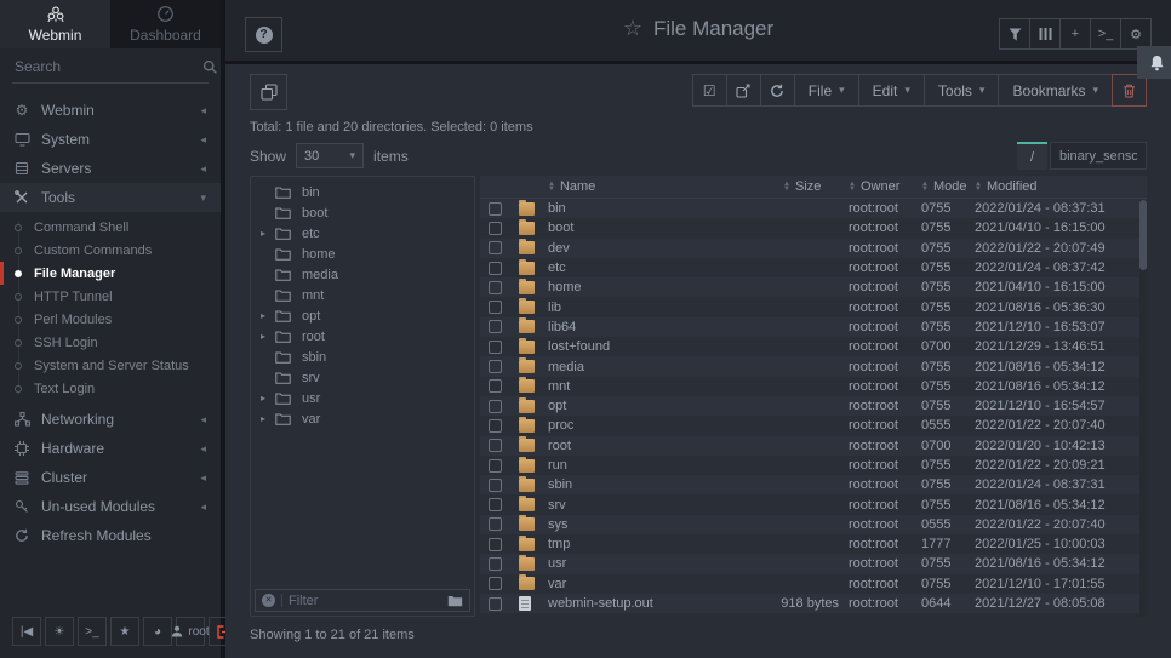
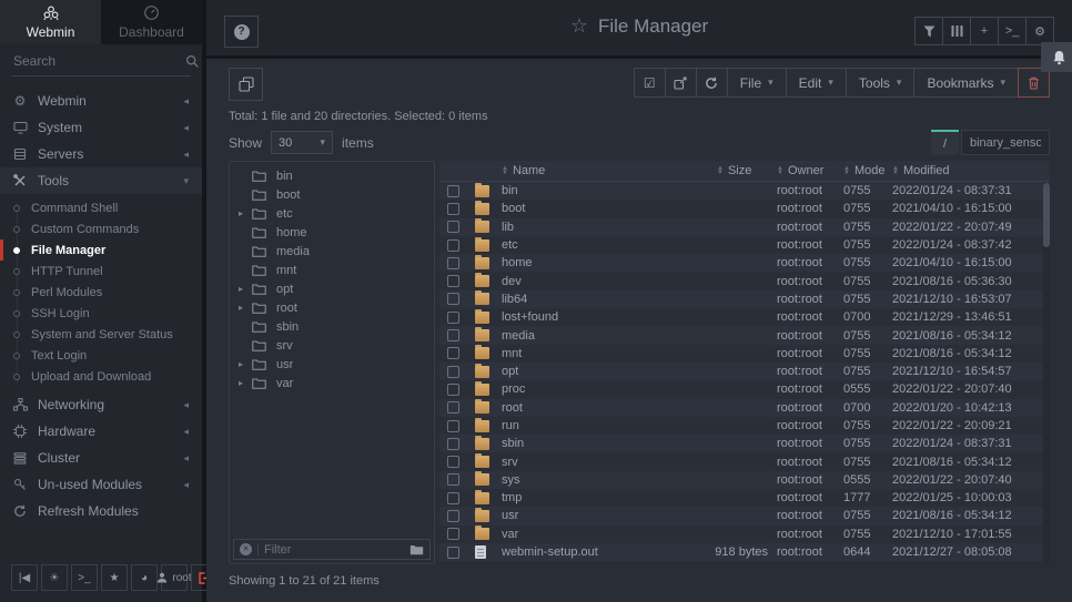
  Webmin
  Dashboard
  Search
  ⚙
  Webmin
  ◂
  System
  ◂
  Servers
  ◂
  Tools
  ▾
  Command Shell
  Custom Commands
  File Manager
  HTTP Tunnel
  Perl Modules
  SSH Login
  System and Server Status
  Text Login
+ Upload and Download
  Networking
  ◂
  Hardware
  ◂
  Cluster
  ◂
  Un-used Modules
  ◂
  Refresh Modules
  |◀
  ☀
  >_
  ★
  ◕
  root
  ?
  ☆
  File Manager
  +
  >_
  ⚙
  ☑
  File
  ▾
  Edit
  ▾
  Tools
  ▾
  Bookmarks
  ▾
  Total: 1 file and 20 directories. Selected: 0 items
  Show
  30
  ▾
  items
  /
  binary_senso
  bin
  boot
  ▸
  etc
  home
  media
  mnt
  ▸
  opt
  ▸
  root
  sbin
  srv
  ▸
  usr
  ▸
  var
  Filter
  Name
  Size
  Owner
  Mode
  Modified
  bin
  root:root
  0755
  2022/01/24 - 08:37:31
  boot
  root:root
  0755
  2021/04/10 - 16:15:00
- dev
+ lib
  root:root
  0755
  2022/01/22 - 20:07:49
  etc
  root:root
  0755
  2022/01/24 - 08:37:42
  home
  root:root
  0755
  2021/04/10 - 16:15:00
- lib
+ dev
  root:root
  0755
  2021/08/16 - 05:36:30
  lib64
  root:root
  0755
  2021/12/10 - 16:53:07
  lost+found
  root:root
  0700
  2021/12/29 - 13:46:51
  media
  root:root
  0755
  2021/08/16 - 05:34:12
  mnt
  root:root
  0755
  2021/08/16 - 05:34:12
  opt
  root:root
  0755
  2021/12/10 - 16:54:57
  proc
  root:root
  0555
  2022/01/22 - 20:07:40
  root
  root:root
  0700
  2022/01/20 - 10:42:13
  run
  root:root
  0755
  2022/01/22 - 20:09:21
  sbin
  root:root
  0755
  2022/01/24 - 08:37:31
  srv
  root:root
  0755
  2021/08/16 - 05:34:12
  sys
  root:root
  0555
  2022/01/22 - 20:07:40
  tmp
  root:root
  1777
  2022/01/25 - 10:00:03
  usr
  root:root
  0755
  2021/08/16 - 05:34:12
  var
  root:root
  0755
  2021/12/10 - 17:01:55
  webmin-setup.out
  918 bytes
  root:root
  0644
  2021/12/27 - 08:05:08
  Showing 1 to 21 of 21 items
